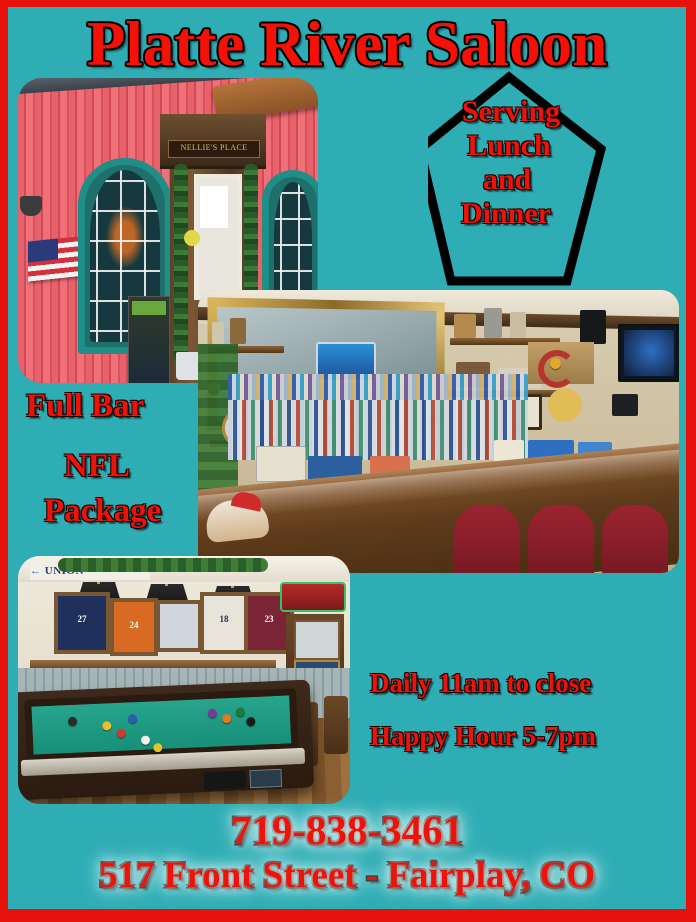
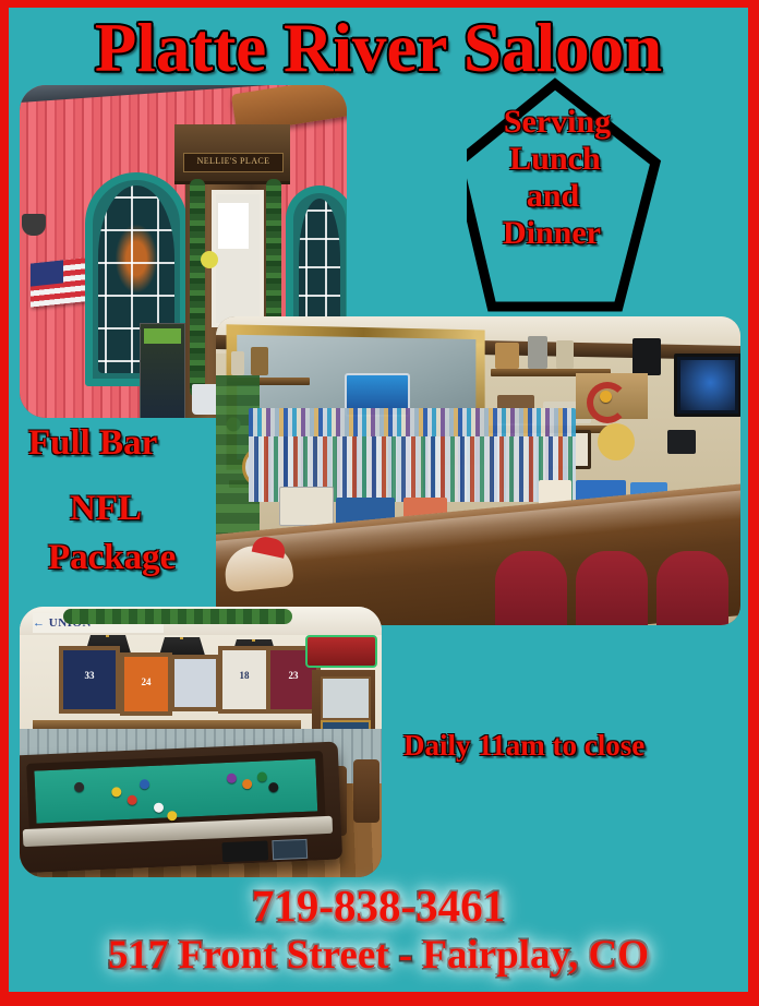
  Platte River Saloon
  NELLIE'S PLACE
- 27
+ 33
  24
  18
  23
  Serving
  Lunch
  and
  Dinner
  Full Bar
  NFL
  Package
  Daily 11am to close
- Happy Hour 5-7pm
  719-838-3461
  517 Front Street - Fairplay, CO
